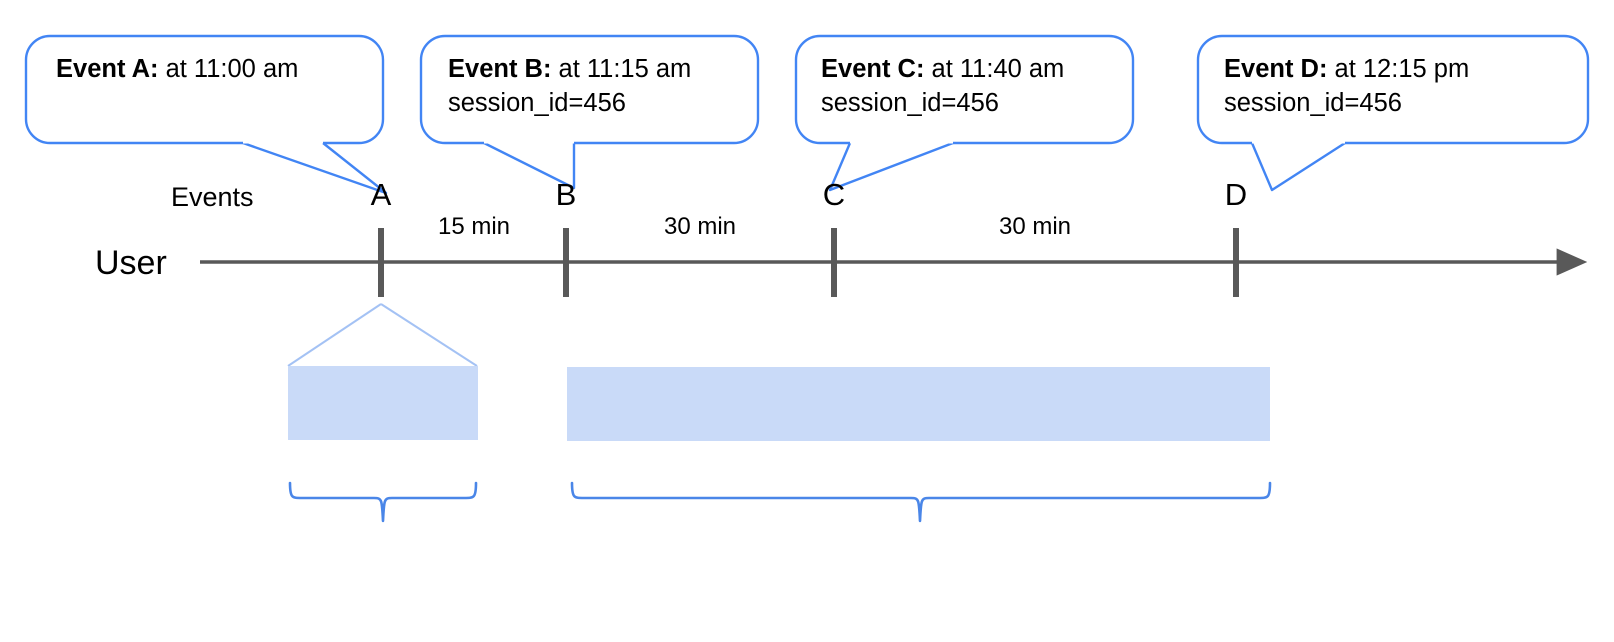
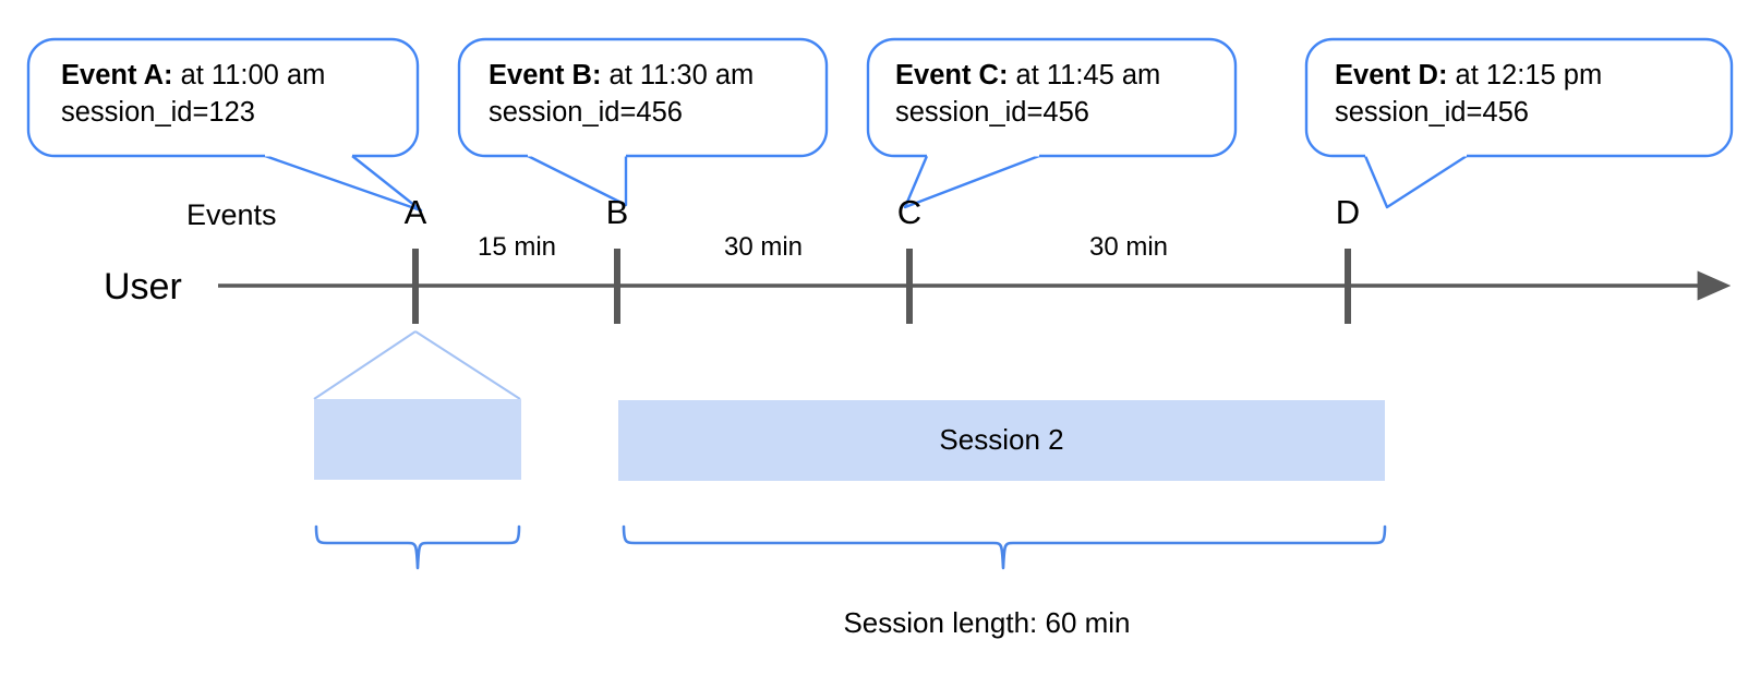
  Event A: at 11:00 am
+ session_id=123
- Event B: at 11:15 am
+ Event B: at 11:30 am
  session_id=456
- Event C: at 11:40 am
+ Event C: at 11:45 am
  session_id=456
  Event D: at 12:15 pm
  session_id=456
  User
  Events
  A
  B
  C
  D
  15 min
  30 min
  30 min
+ Session 2
+ Session length: 60 min
